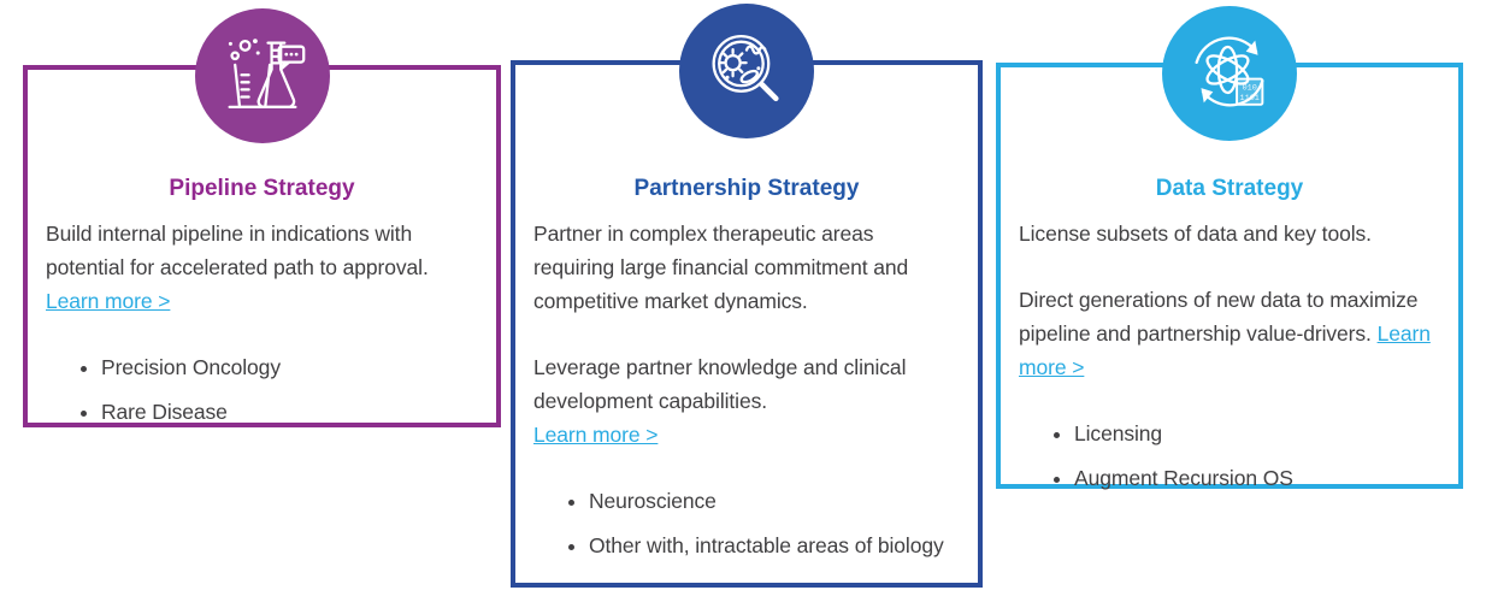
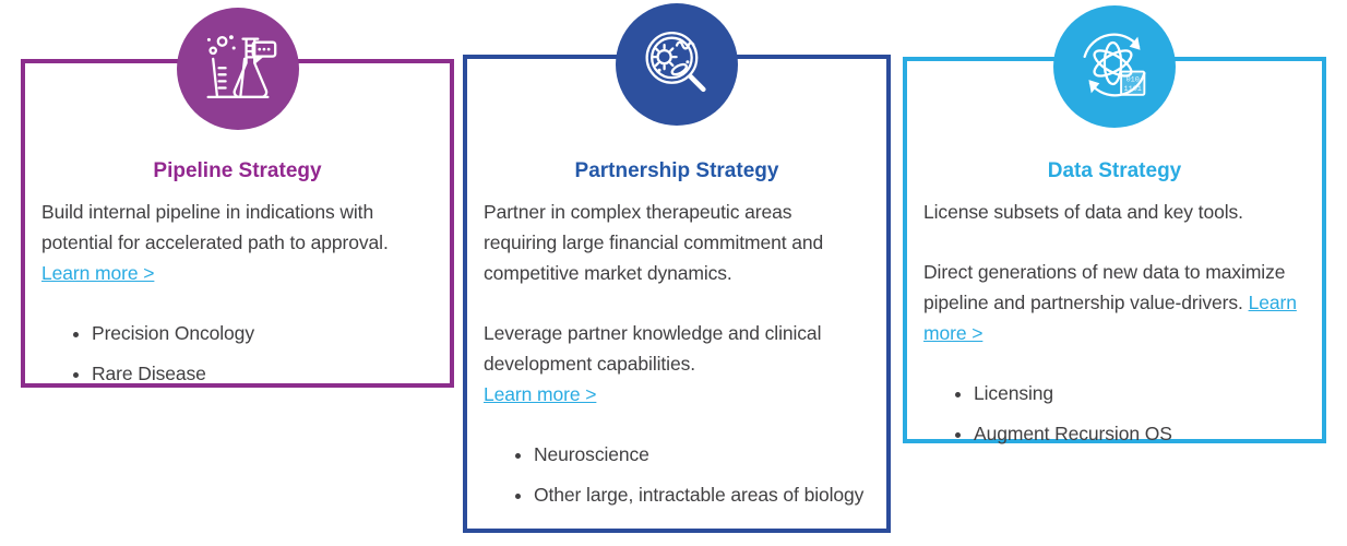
  Pipeline Strategy
  Build internal pipeline in indications with potential for accelerated path to approval. Learn more >
  Precision Oncology
  Rare Disease
  Partnership Strategy
  Partner in complex therapeutic areas requiring large financial commitment and competitive market dynamics.
  Leverage partner knowledge and clinical development capabilities.
  Learn more >
  Neuroscience
- Other with, intractable areas of biology
+ Other large, intractable areas of biology
  010
  1101
  Data Strategy
  License subsets of data and key tools.
  Direct generations of new data to maximize pipeline and partnership value-drivers. Learn more >
  Licensing
  Augment Recursion OS
